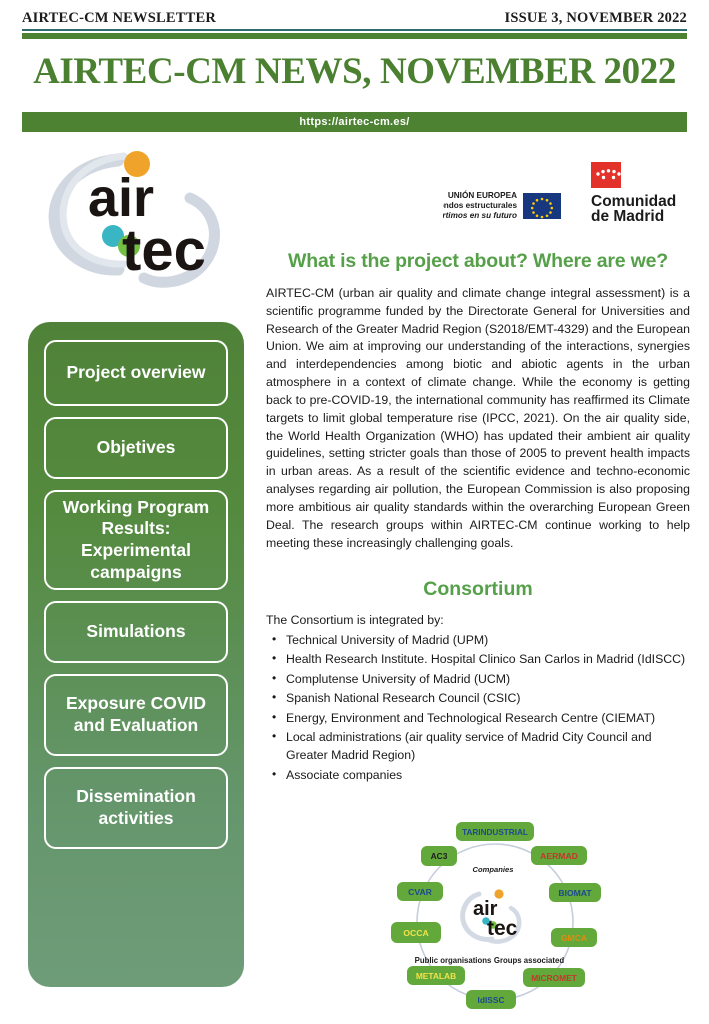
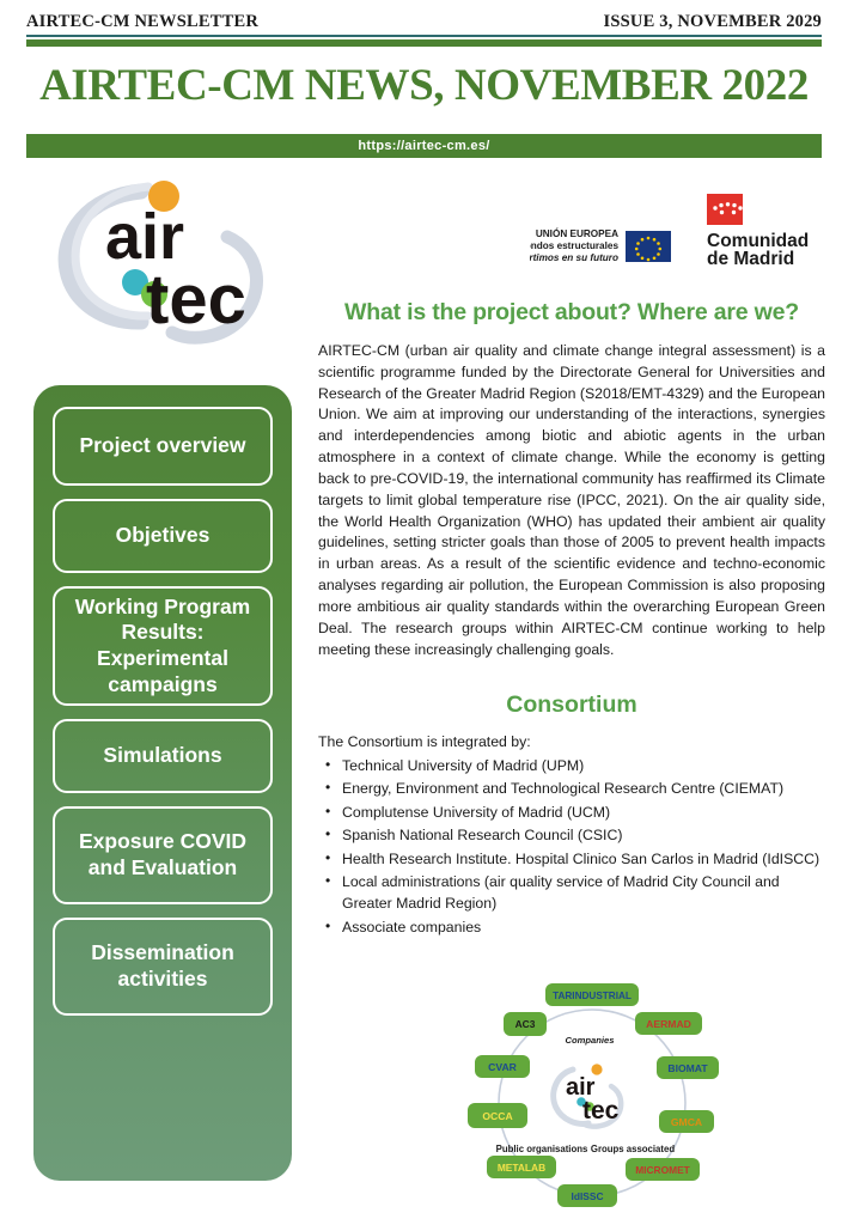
  AIRTEC-CM NEWSLETTER
- ISSUE 3, NOVEMBER 2022
+ ISSUE 3, NOVEMBER 2029
  AIRTEC-CM NEWS, NOVEMBER 2022
  https://airtec-cm.es/
  air
  tec
  Comunidad
  de Madrid
  UNIÓN EUROPEA
  ndos estructurales
  rtimos en su futuro
  Project overview
  Objetives
  Working Program Results: Experimental campaigns
  Simulations
  Exposure COVID and Evaluation
  Dissemination activities
  What is the project about? Where are we?
  AIRTEC-CM (urban air quality and climate change integral assessment) is a scientific programme funded by the Directorate General for Universities and Research of the Greater Madrid Region (S2018/EMT-4329) and the European Union. We aim at improving our understanding of the interactions, synergies and interdependencies among biotic and abiotic agents in the urban atmosphere in a context of climate change. While the economy is getting back to pre-COVID-19, the international community has reaffirmed its Climate targets to limit global temperature rise (IPCC, 2021). On the air quality side, the World Health Organization (WHO) has updated their ambient air quality guidelines, setting stricter goals than those of 2005 to prevent health impacts in urban areas. As a result of the scientific evidence and techno-economic analyses regarding air pollution, the European Commission is also proposing more ambitious air quality standards within the overarching European Green Deal. The research groups within AIRTEC-CM continue working to help meeting these increasingly challenging goals.
  Consortium
  The Consortium is integrated by:
  Technical University of Madrid (UPM)
- Health Research Institute. Hospital Clinico San Carlos in Madrid (IdISCC)
+ Energy, Environment and Technological Research Centre (CIEMAT)
  Complutense University of Madrid (UCM)
  Spanish National Research Council (CSIC)
- Energy, Environment and Technological Research Centre (CIEMAT)
+ Health Research Institute. Hospital Clinico San Carlos in Madrid (IdISCC)
  Local administrations (air quality service of Madrid City Council and Greater Madrid Region)
  Associate companies
  TARINDUSTRIAL
  AERMAD
  BIOMAT
  GMCA
  MICROMET
  IdISSC
  METALAB
  OCCA
  CVAR
  AC3
  Companies
  Public organisations
  Groups associated
  air
  tec
